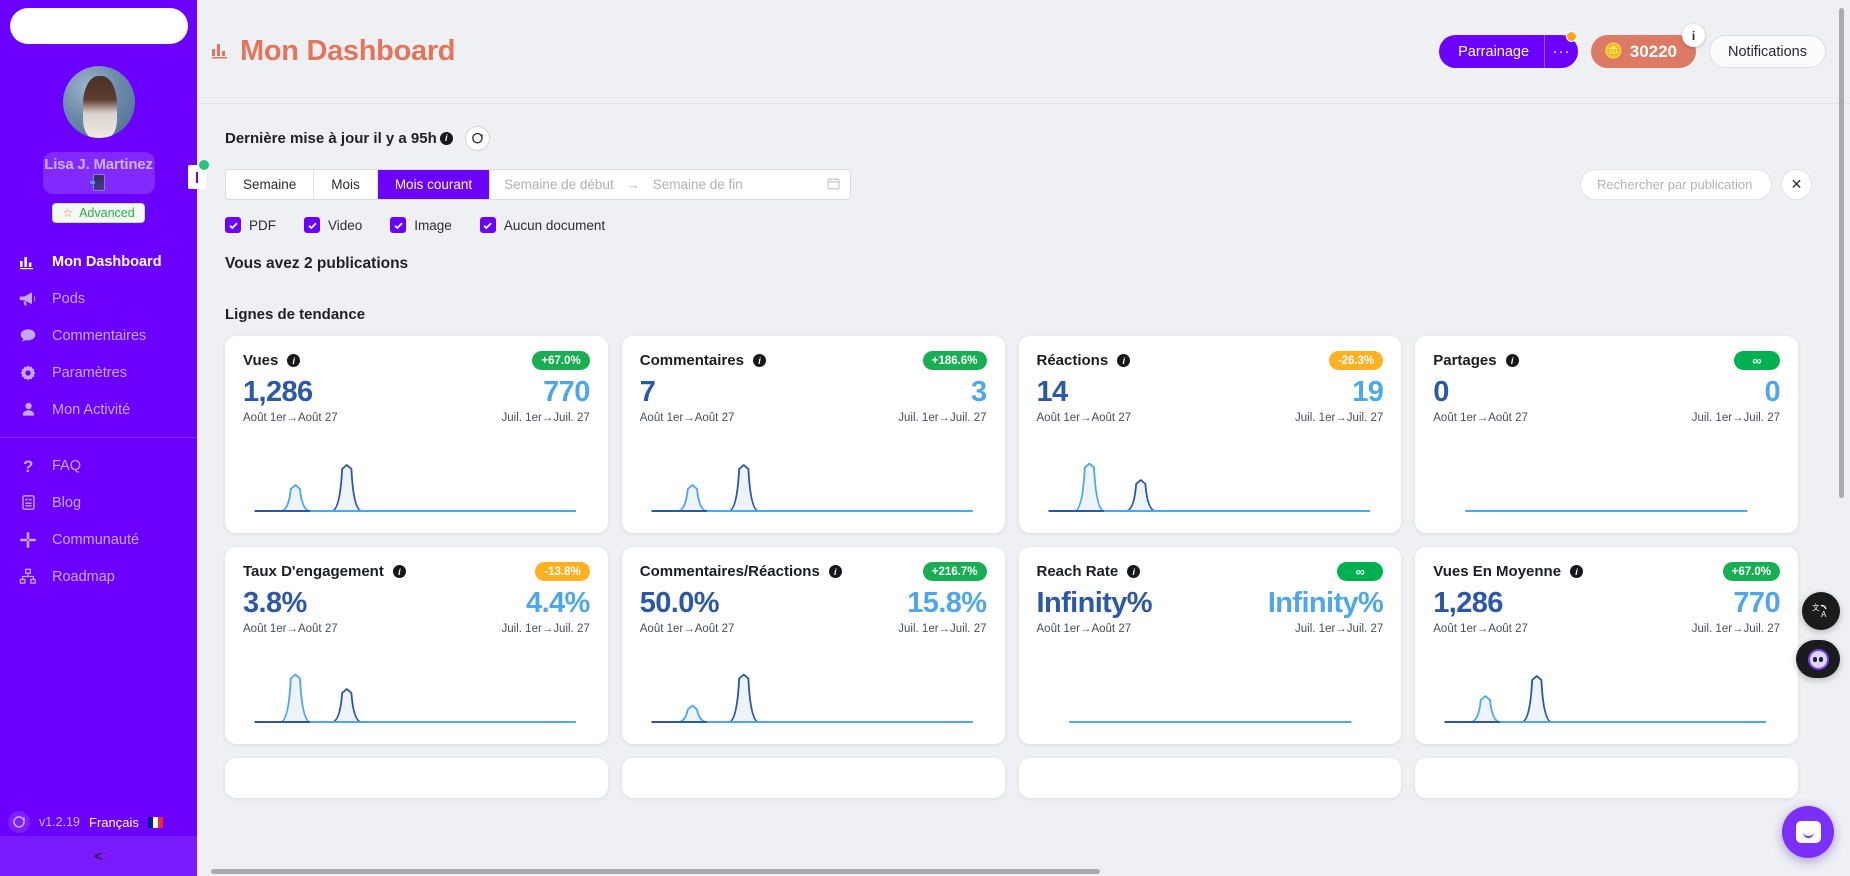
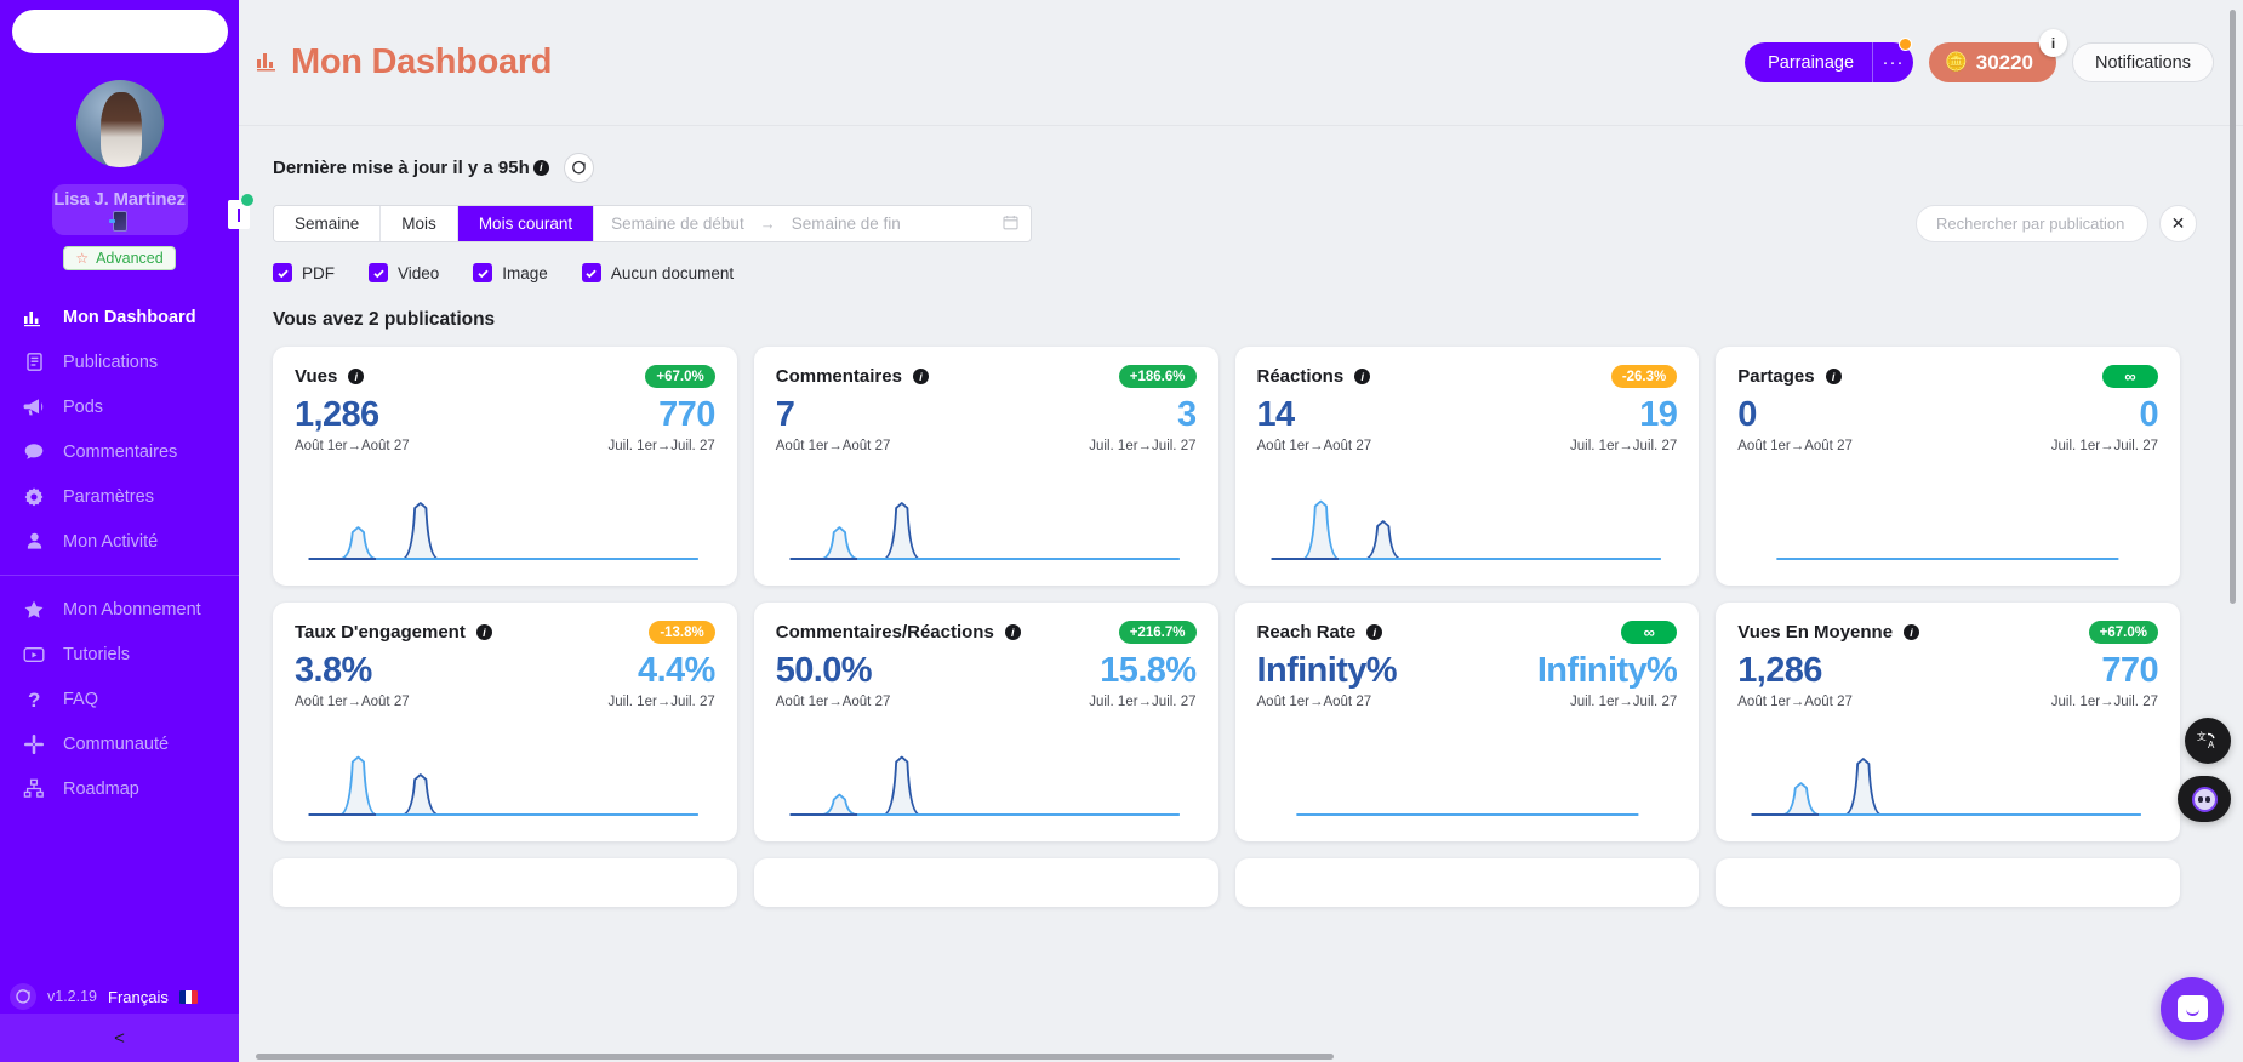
  Lisa J. Martinez
  ☆
  Advanced
  Mon Dashboard
+ Publications
  Pods
  Commentaires
  Paramètres
  Mon Activité
+ Mon Abonnement
+ Tutoriels
  ?
  FAQ
- Blog
  Communauté
  Roadmap
  v1.2.19
  Français
  <
  Mon Dashboard
  Parrainage
  ···
  🪙
  30220
  i
  Notifications
  Dernière mise à jour il y a 95h i
  Semaine
  Mois
  Mois courant
  Semaine de début
  →
  Semaine de fin
  Rechercher par publication
  ✕
  PDF
  Video
  Image
  Aucun document
  Vous avez 2 publications
- Lignes de tendance
  Vues
  i
  +67.0%
  1,286
  770
  Août 1er→Août 27
  Juil. 1er→Juil. 27
  Commentaires
  i
  +186.6%
  7
  3
  Août 1er→Août 27
  Juil. 1er→Juil. 27
  Réactions
  i
  -26.3%
  14
  19
  Août 1er→Août 27
  Juil. 1er→Juil. 27
  Partages
  i
  ∞
  0
  0
  Août 1er→Août 27
  Juil. 1er→Juil. 27
  Taux D'engagement
  i
  -13.8%
  3.8%
  4.4%
  Août 1er→Août 27
  Juil. 1er→Juil. 27
  Commentaires/Réactions
  i
  +216.7%
  50.0%
  15.8%
  Août 1er→Août 27
  Juil. 1er→Juil. 27
  Reach Rate
  i
  ∞
  Infinity%
  Infinity%
  Août 1er→Août 27
  Juil. 1er→Juil. 27
  Vues En Moyenne
  i
  +67.0%
  1,286
  770
  Août 1er→Août 27
  Juil. 1er→Juil. 27
  文
  A
